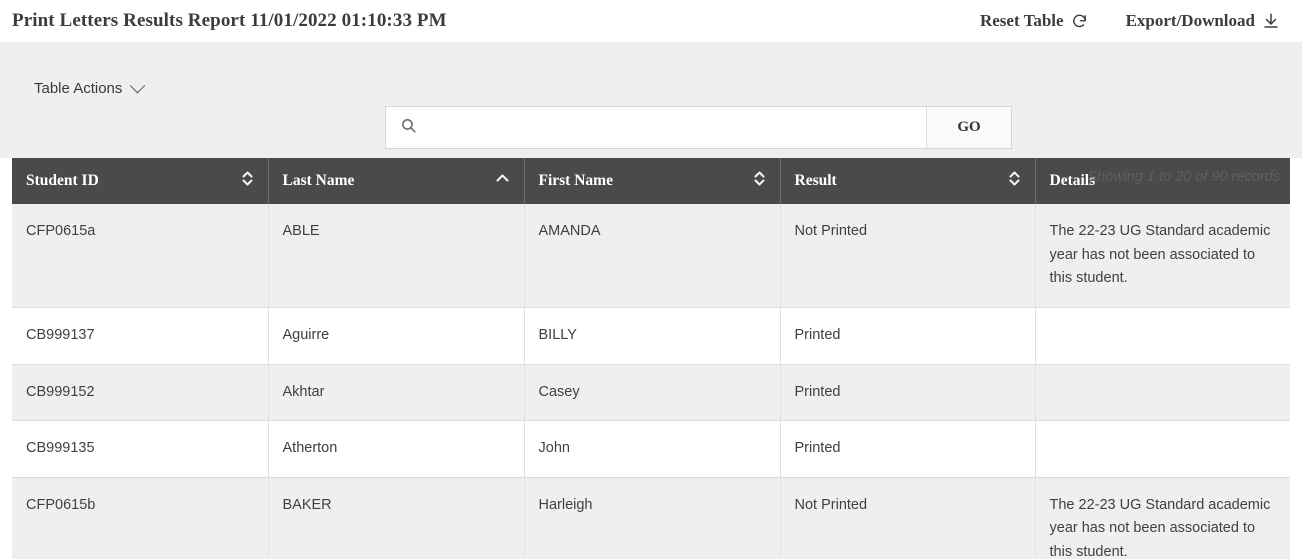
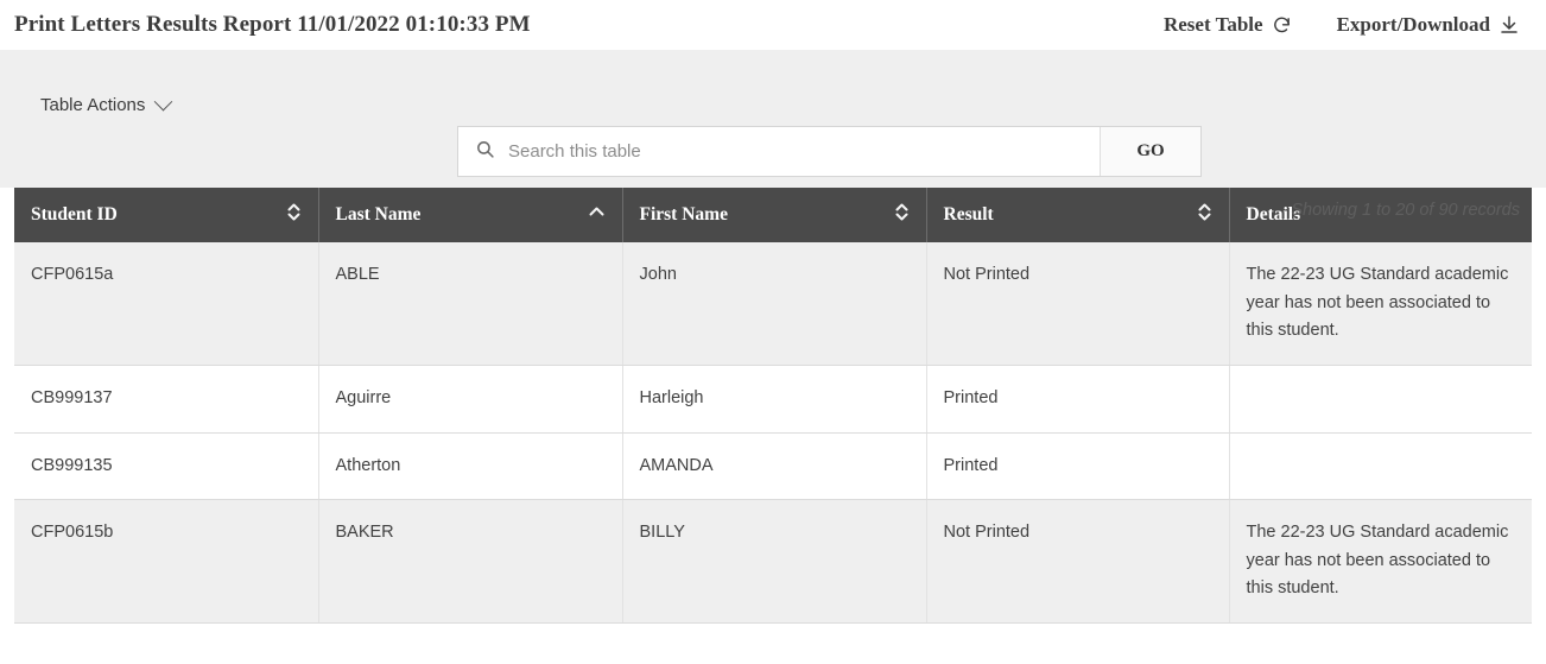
  Print Letters Results Report 11/01/2022 01:10:33 PM
  Reset Table
  Export/Download
  Table Actions
+ Search this table
  GO
  Showing 1 to 20 of 90 records
  Student ID	Last Name	First Name	Result	Details
- CFP0615a	ABLE	AMANDA	Not Printed	The 22-23 UG Standard academic year has not been associated to this student.
+ CFP0615a	ABLE	John	Not Printed	The 22-23 UG Standard academic year has not been associated to this student.
- CB999137	Aguirre	BILLY	Printed
+ CB999137	Aguirre	Harleigh	Printed
- CB999152	Akhtar	Casey	Printed
- CB999135	Atherton	John	Printed
+ CB999135	Atherton	AMANDA	Printed
- CFP0615b	BAKER	Harleigh	Not Printed	The 22-23 UG Standard academic year has not been associated to this student.
+ CFP0615b	BAKER	BILLY	Not Printed	The 22-23 UG Standard academic year has not been associated to this student.
